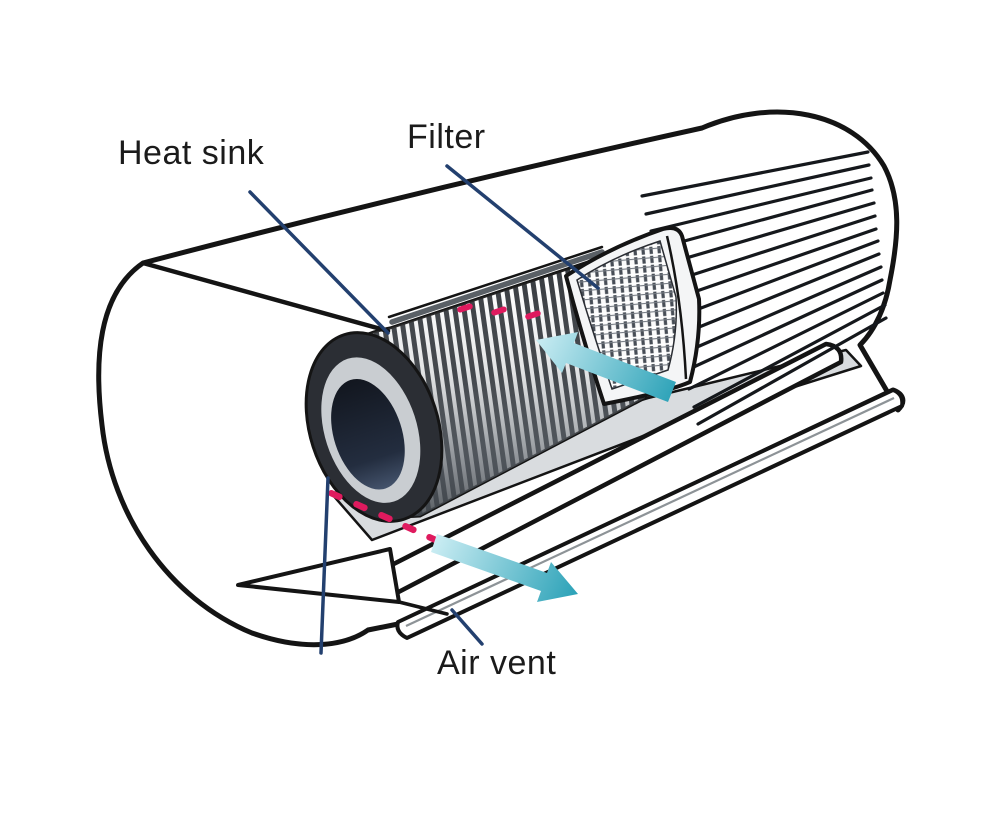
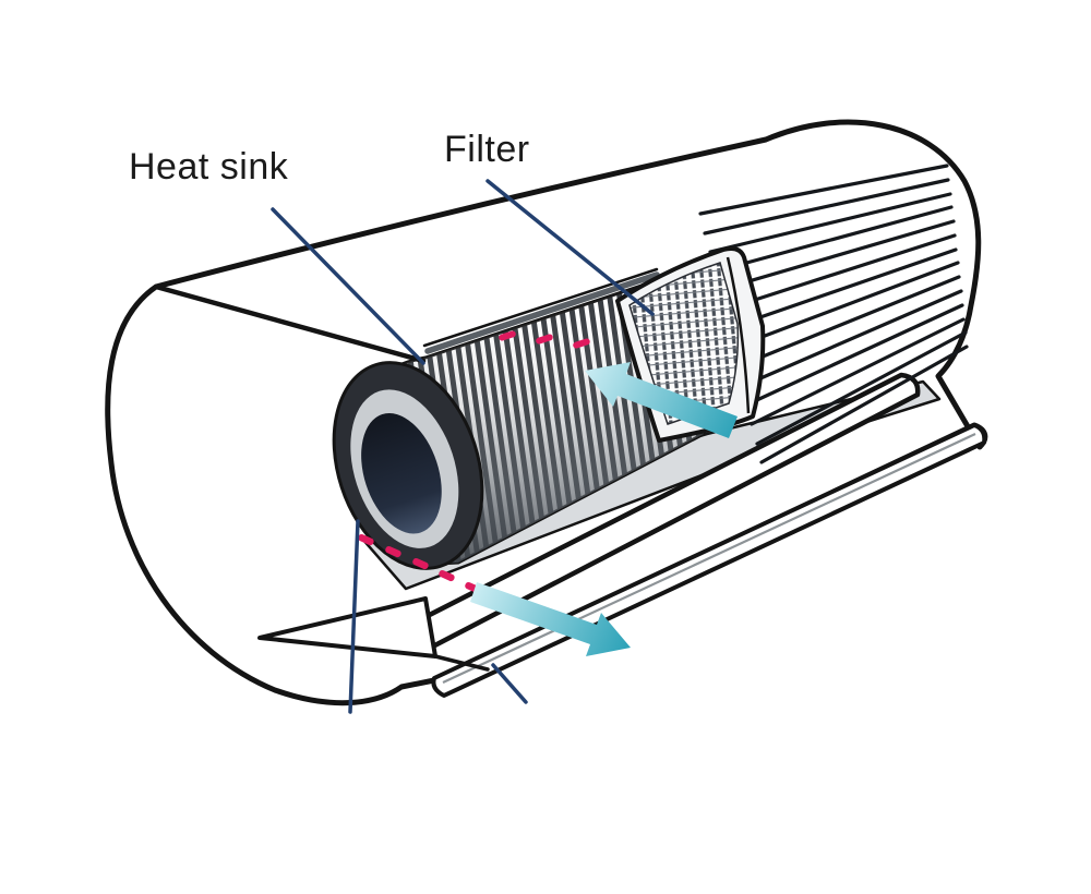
  Heat sink
  Filter
- Air vent
